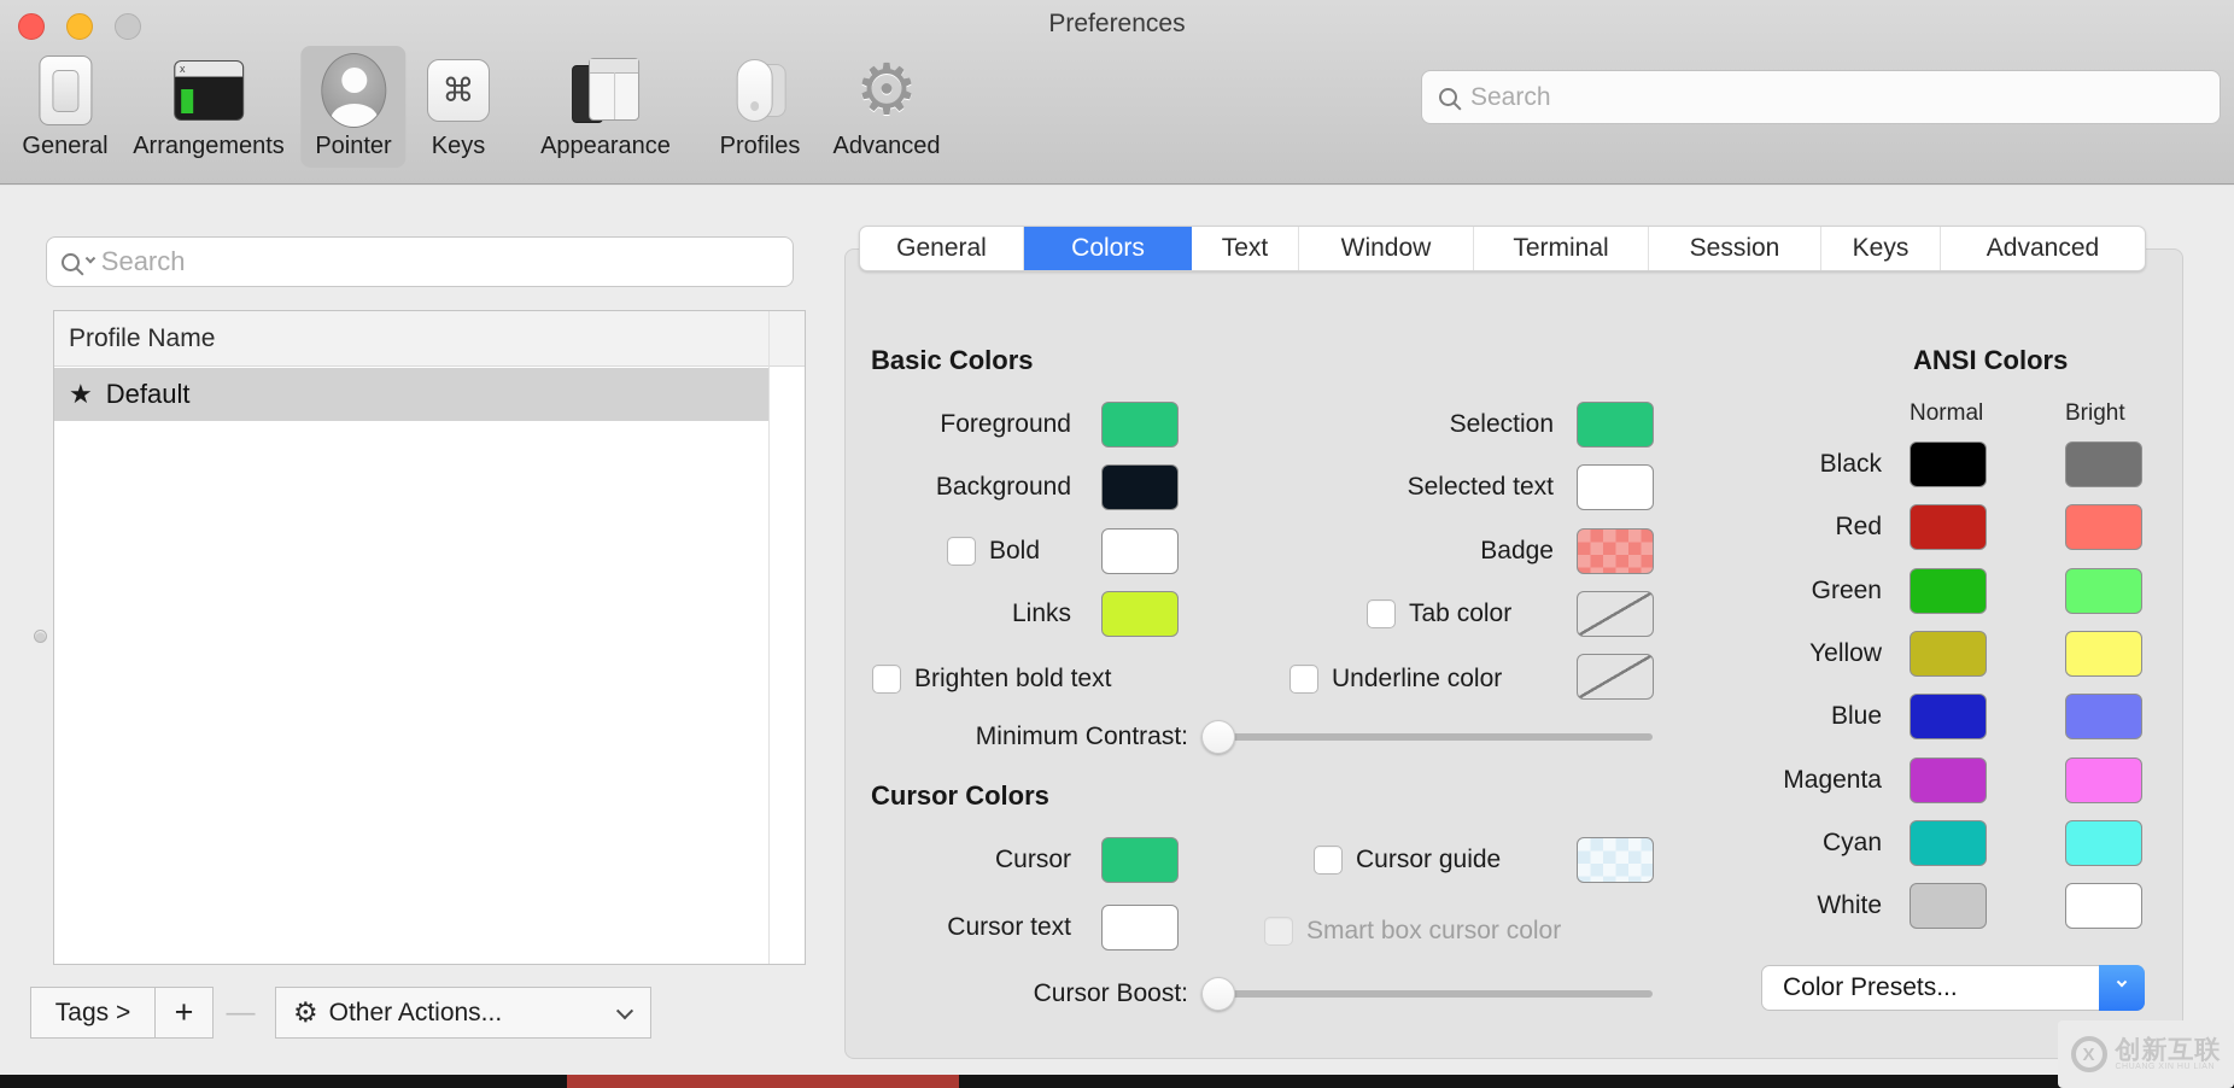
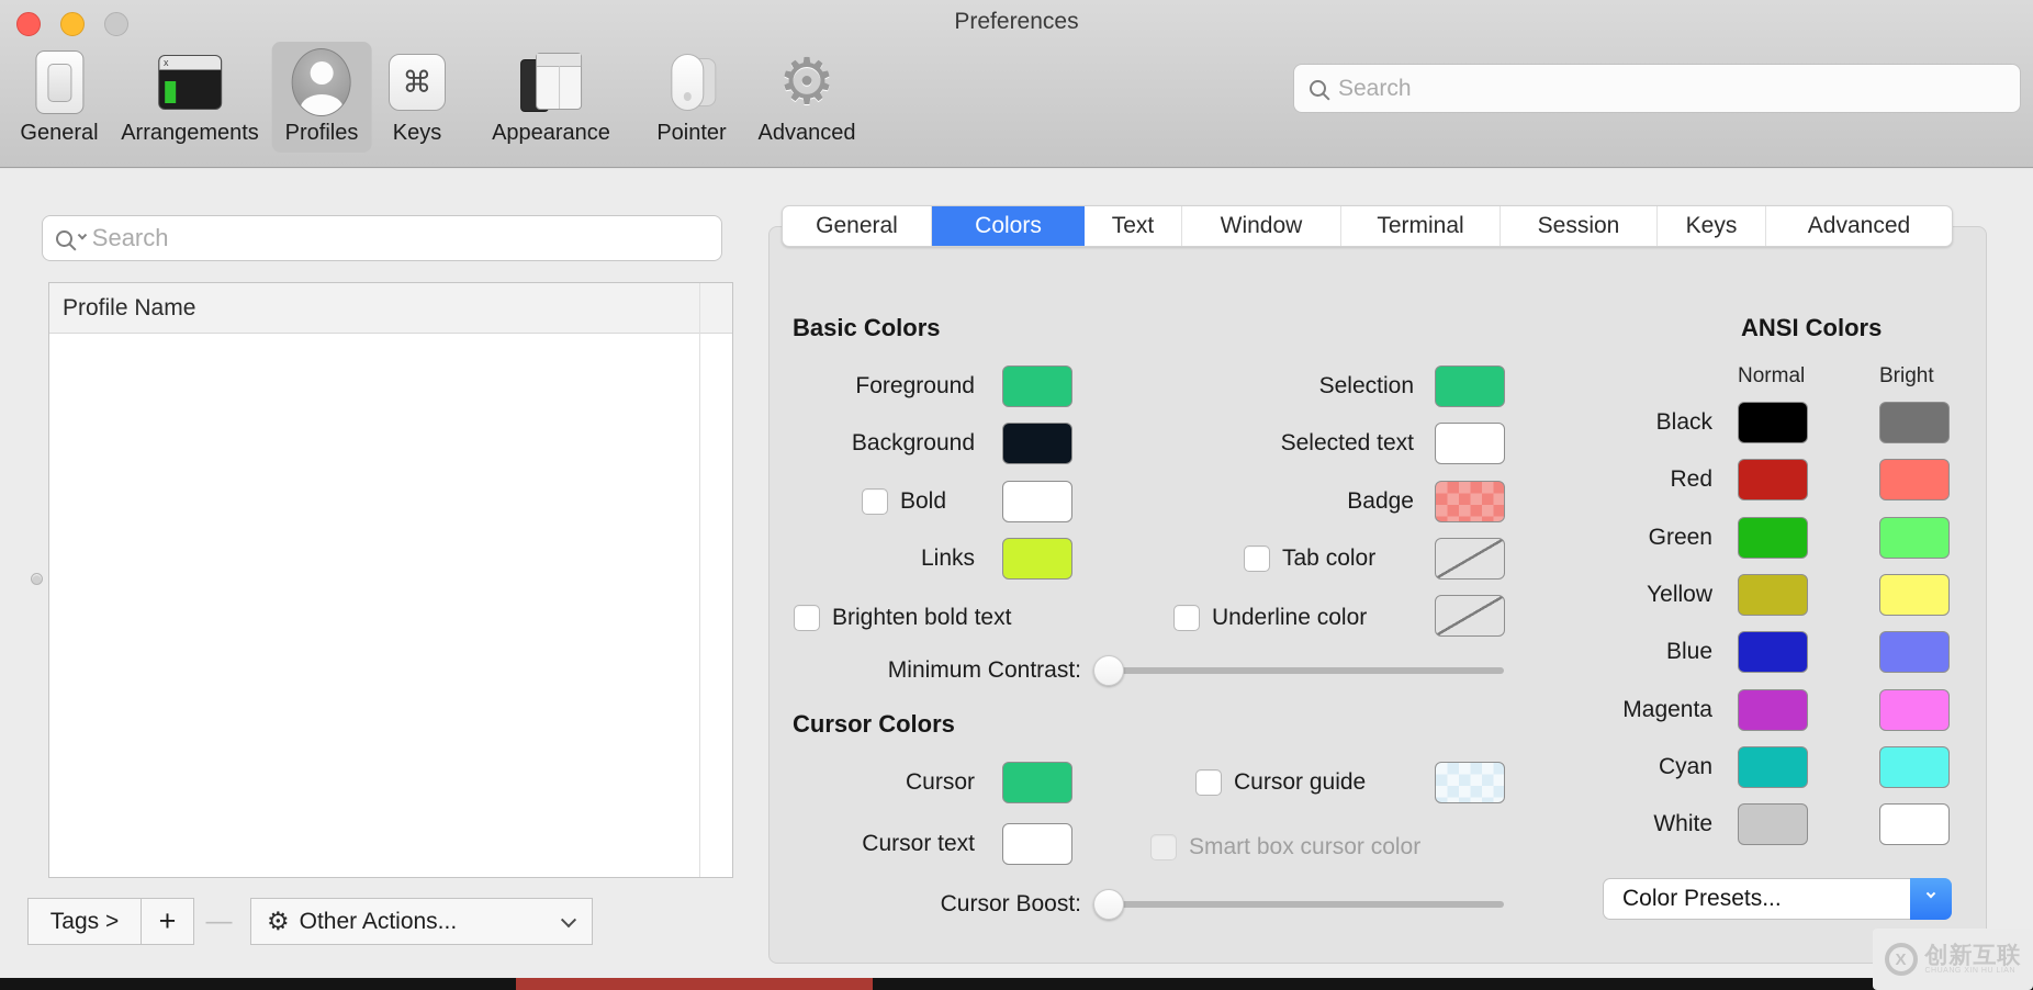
  Preferences
  General
  x
  Arrangements
- Pointer
+ Profiles
  ⌘
  Keys
  Appearance
- Profiles
+ Pointer
  ⚙
  Advanced
  Search
  Search
  Profile Name
- ★
- Default
  Tags >
  +
  —
  ⚙
  Other Actions...
  General
  Colors
  Text
  Window
  Terminal
  Session
  Keys
  Advanced
  Basic Colors
  Foreground
  Background
  Bold
  Links
  Brighten bold text
  Minimum Contrast:
  Selection
  Selected text
  Badge
  Tab color
  Underline color
  Cursor Colors
  Cursor
  Cursor text
  Cursor Boost:
  Cursor guide
  Smart box cursor color
  ANSI Colors
  Normal
  Bright
  Black
  Red
  Green
  Yellow
  Blue
  Magenta
  Cyan
  White
  Color Presets...
  X
  创新互联
